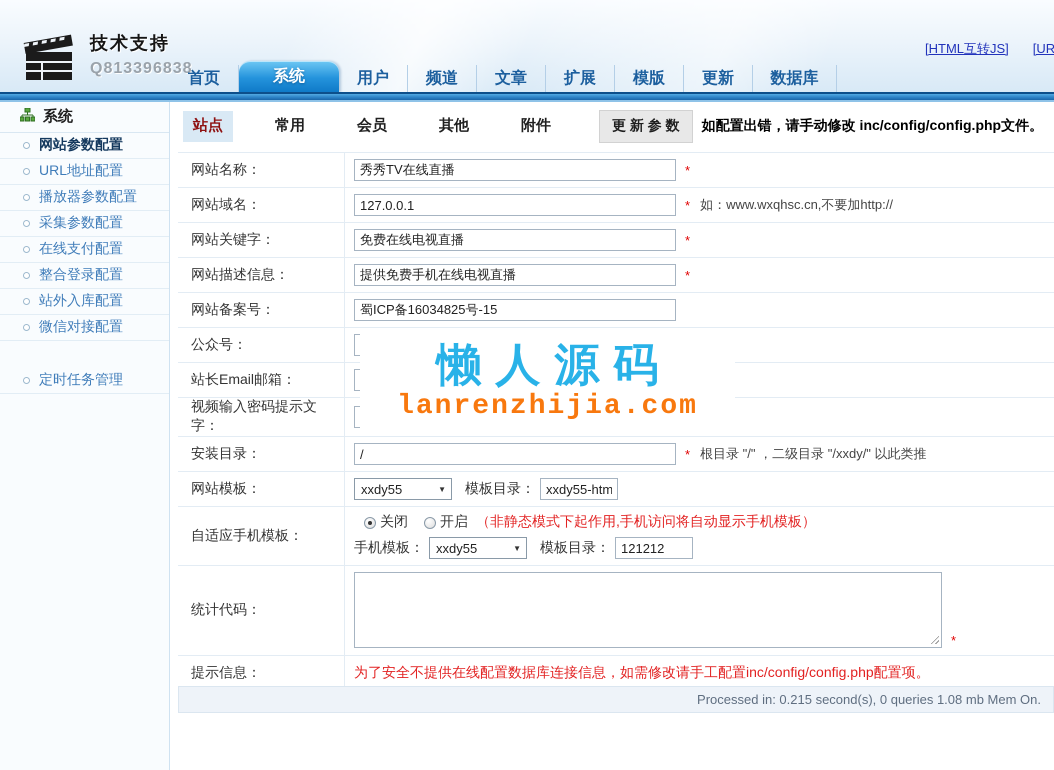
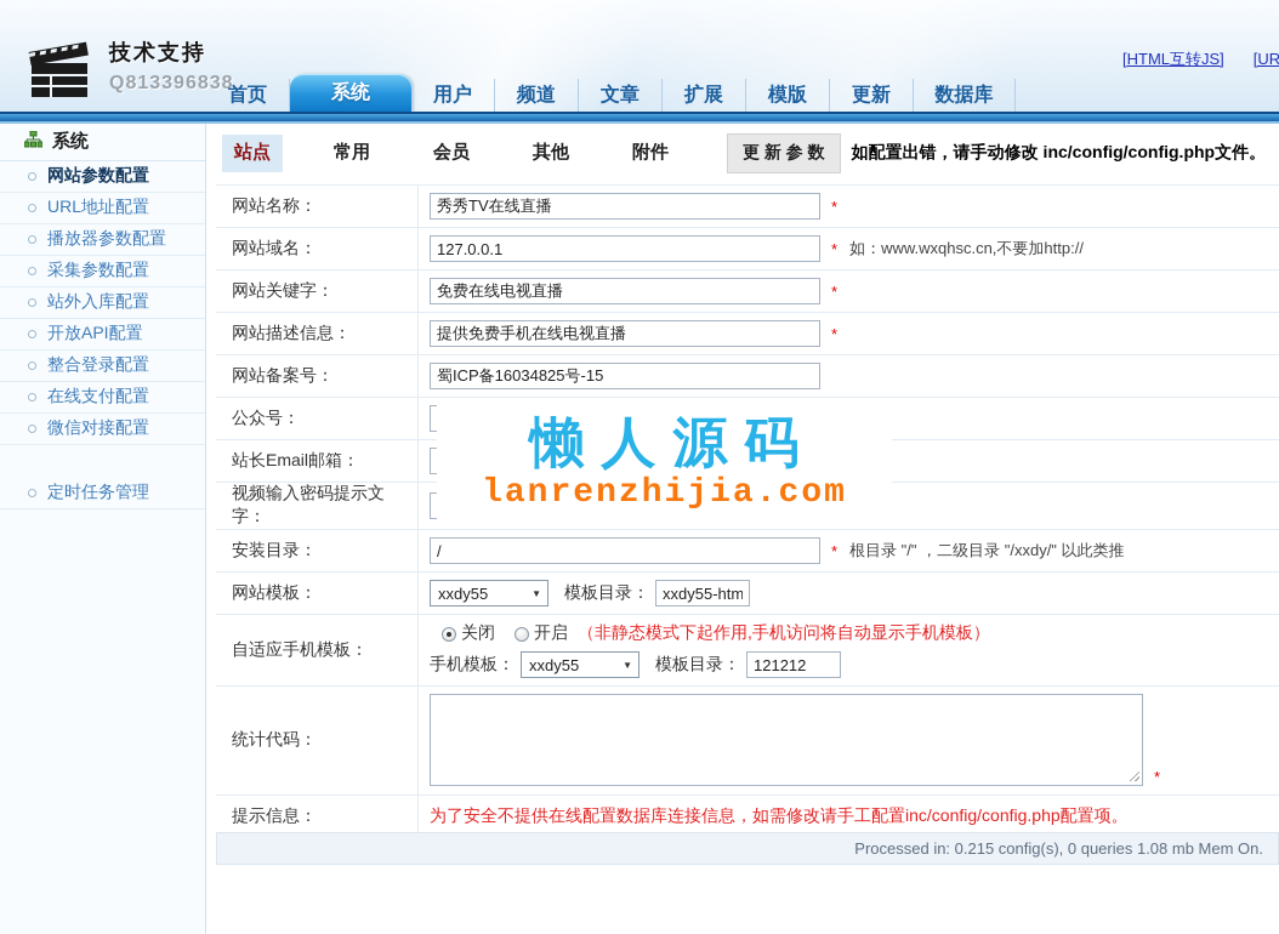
  技术支持
  Q813396838
  [HTML互转JS] [UR
  首页
  系统
  用户
  频道
  文章
  扩展
  模版
  更新
  数据库
  系统
  网站参数配置
  URL地址配置
  播放器参数配置
  采集参数配置
- 在线支付配置
+ 站外入库配置
+ 开放API配置
  整合登录配置
- 站外入库配置
+ 在线支付配置
  微信对接配置
  定时任务管理
  站点
  常用
  会员
  其他
  附件
  更 新 参 数
  如配置出错，请手动修改 inc/config/config.php文件。
  网站名称：
  秀秀TV在线直播
  *
  网站域名：
  127.0.0.1
  *
  如：www.wxqhsc.cn,不要加http://
  网站关键字：
  免费在线电视直播
  *
  网站描述信息：
  提供免费手机在线电视直播
  *
  网站备案号：
  蜀ICP备16034825号-15
  公众号：
  站长Email邮箱：
  视频输入密码提示文字：
  安装目录：
  /
  *
  根目录 "/" ，二级目录 "/xxdy/" 以此类推
  网站模板：
  xxdy55
  ▼
  模板目录：
  xxdy55-htm
  自适应手机模板：
  关闭
  开启
  （非静态模式下起作用,手机访问将自动显示手机模板）
  手机模板：
  xxdy55
  ▼
  模板目录：
  121212
  统计代码：
  *
  提示信息：
  为了安全不提供在线配置数据库连接信息，如需修改请手工配置inc/config/config.php配置项。
- Processed in: 0.215 second(s), 0 queries 1.08 mb Mem On.
+ Processed in: 0.215 config(s), 0 queries 1.08 mb Mem On.
  懒人源码
  lanrenzhijia.com
